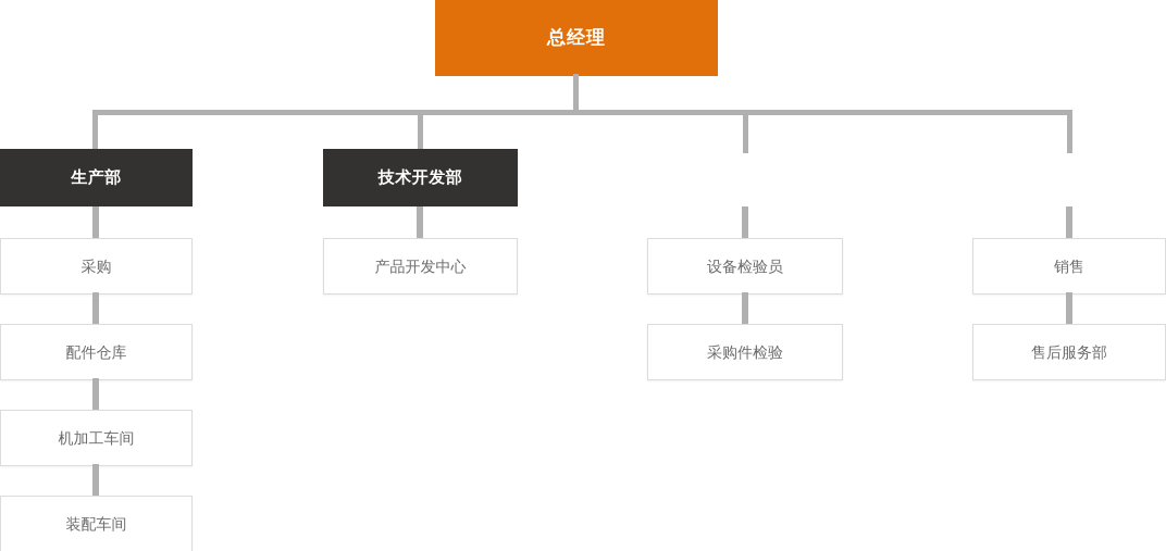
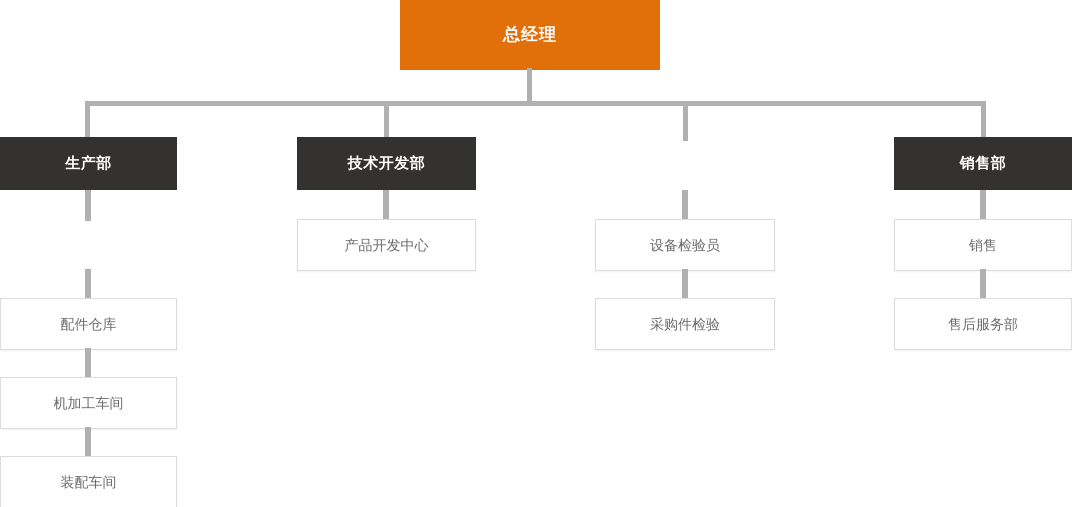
  总经理
  生产部
- 采购
  配件仓库
  机加工车间
  装配车间
  技术开发部
  产品开发中心
  设备检验员
  采购件检验
+ 销售部
  销售
  售后服务部
